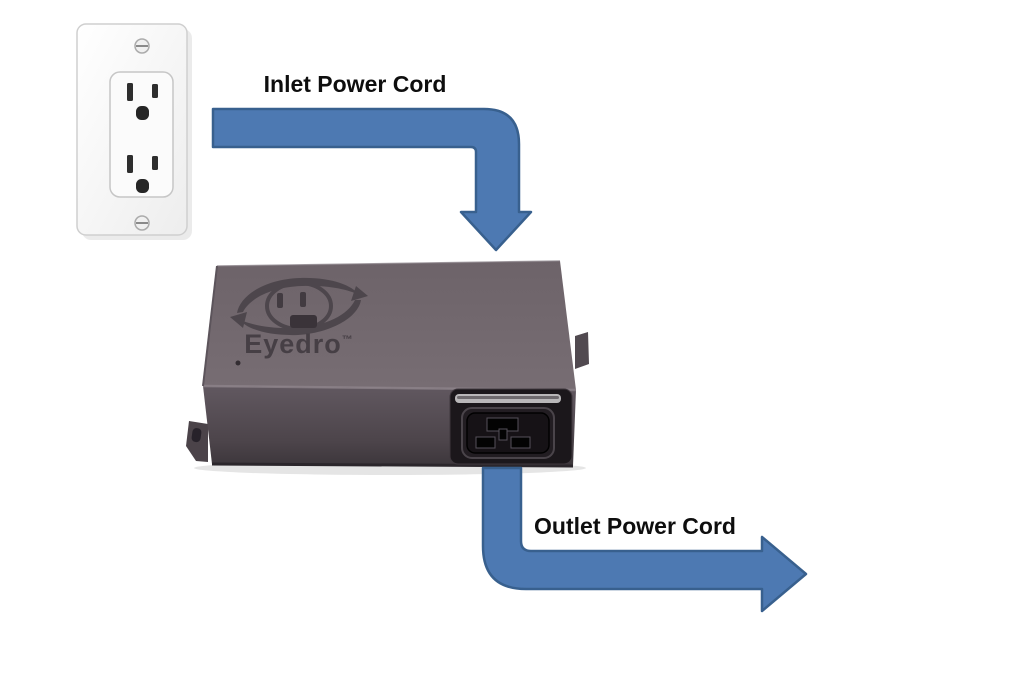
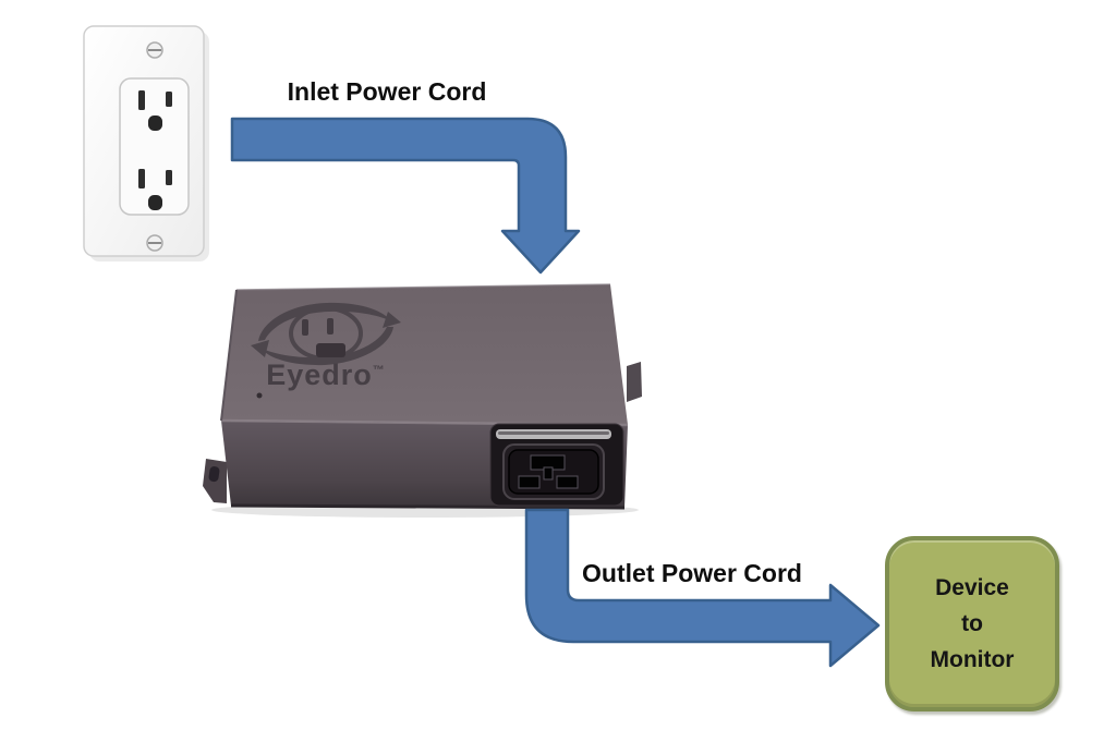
  Eyedro™
  Inlet Power Cord
  Outlet Power Cord
+ Device
+ to
+ Monitor
